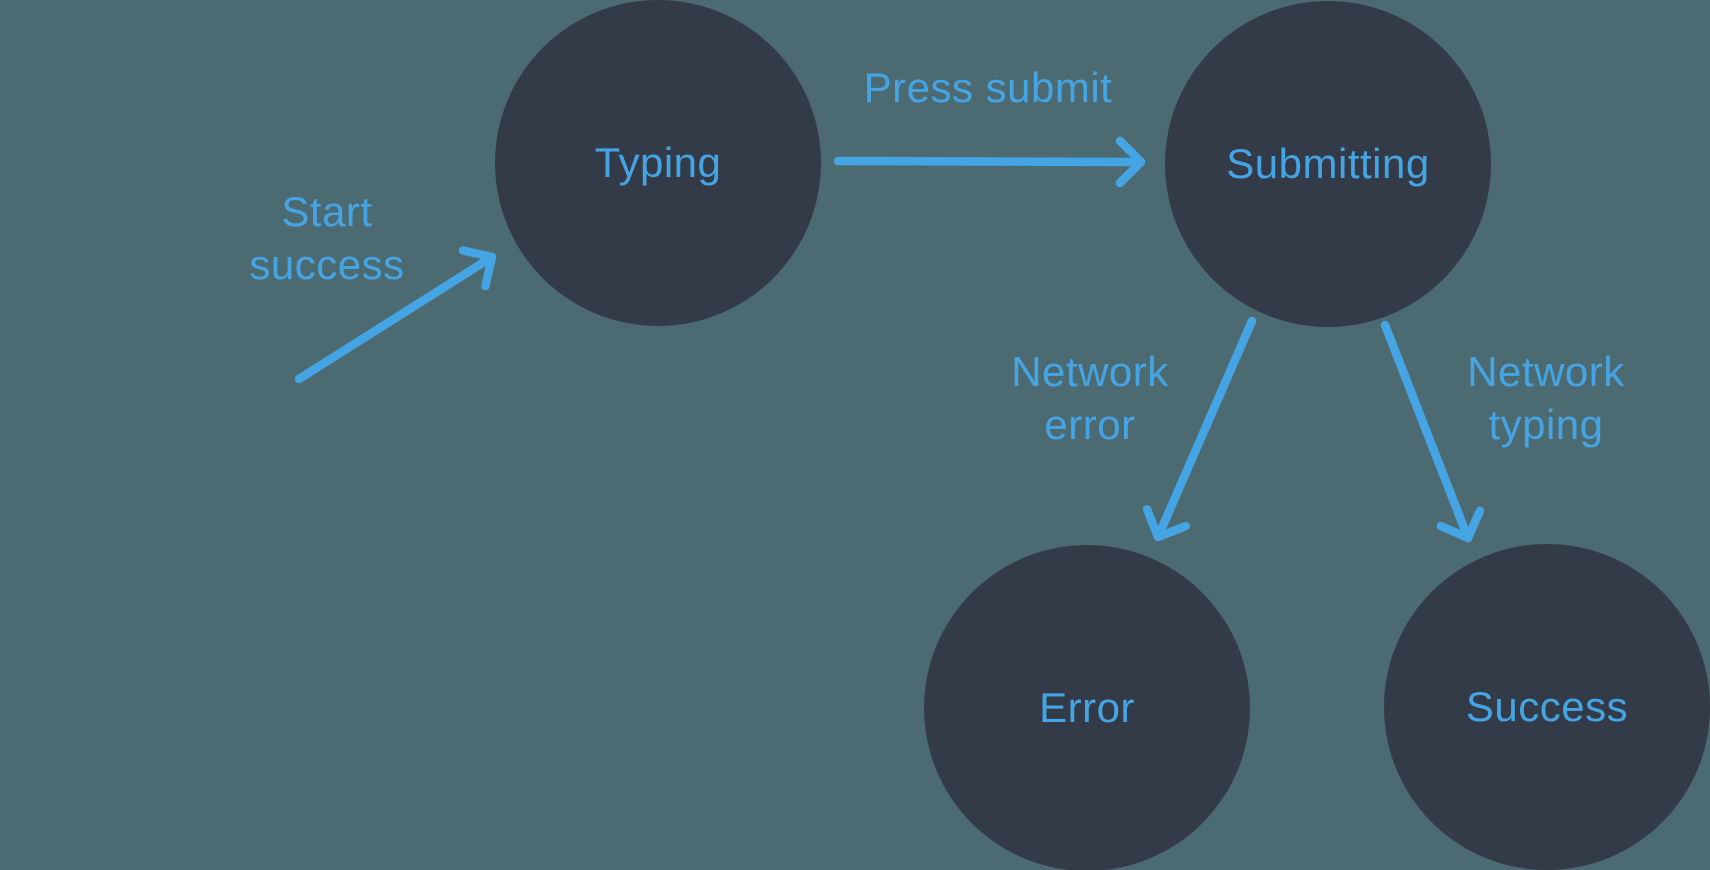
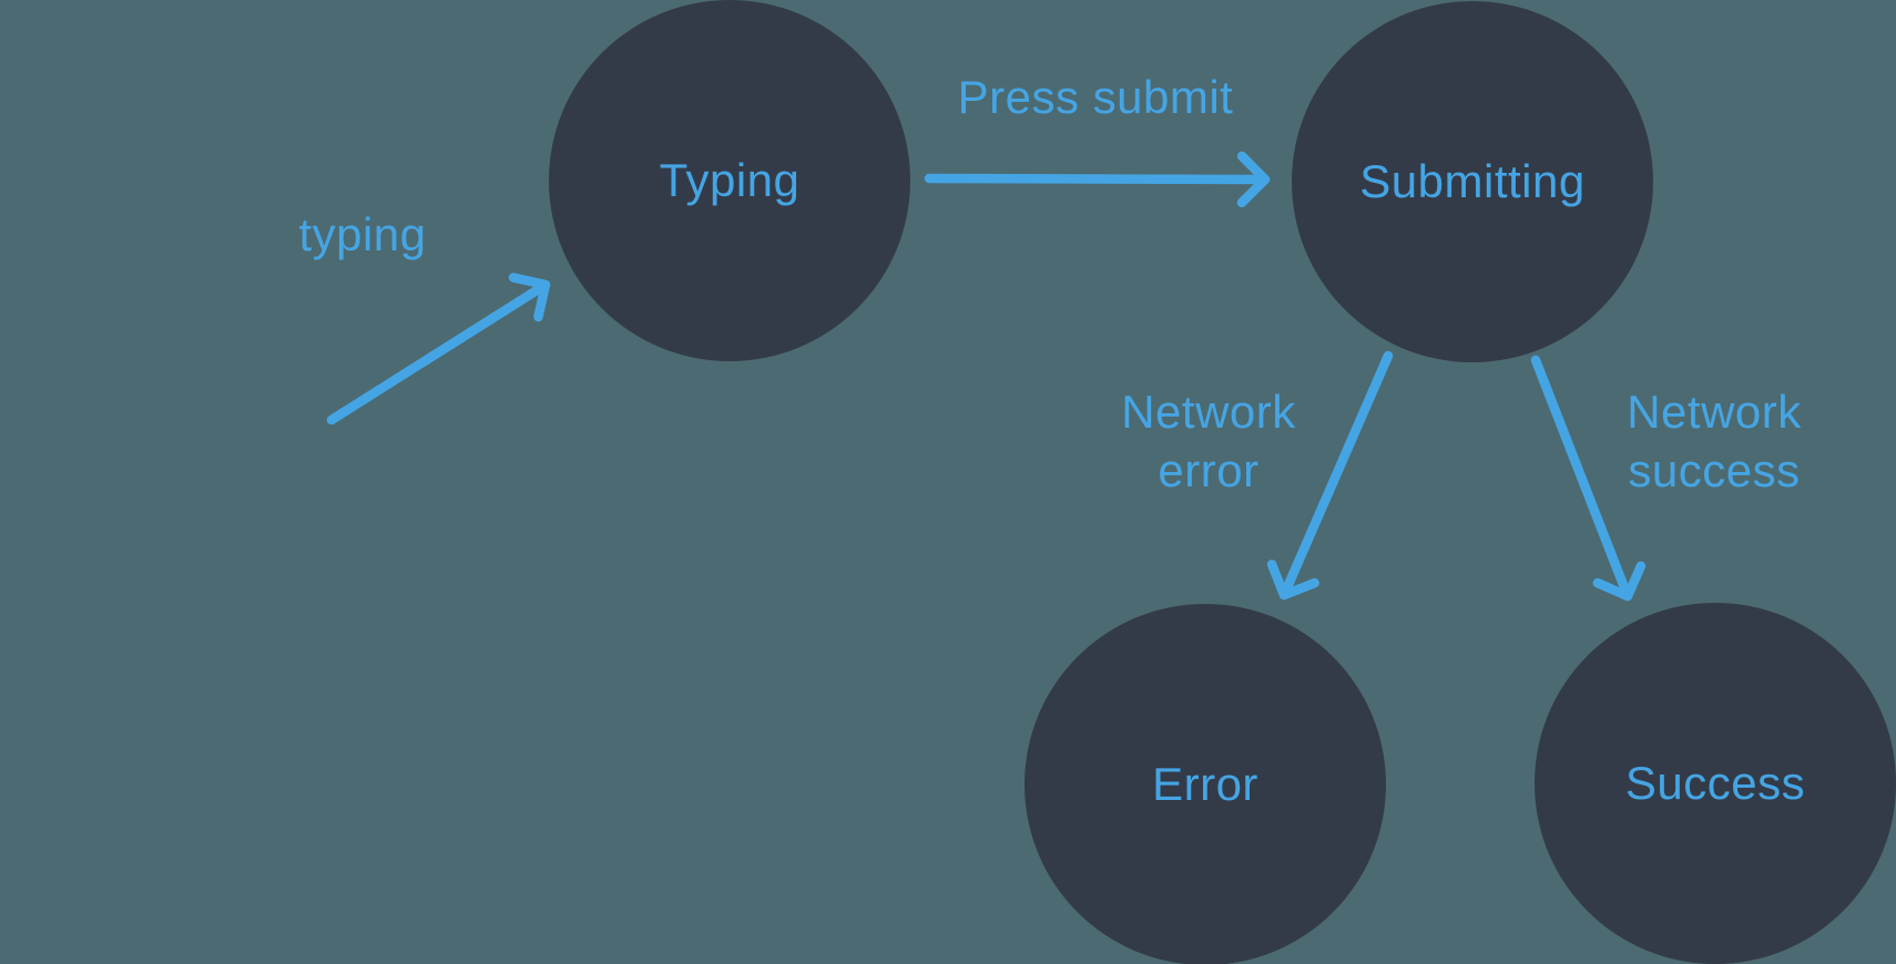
  Typing
  Submitting
  Error
  Success
- Start
- success
+ typing
  Press submit
  Network
  error
  Network
- typing
+ success
